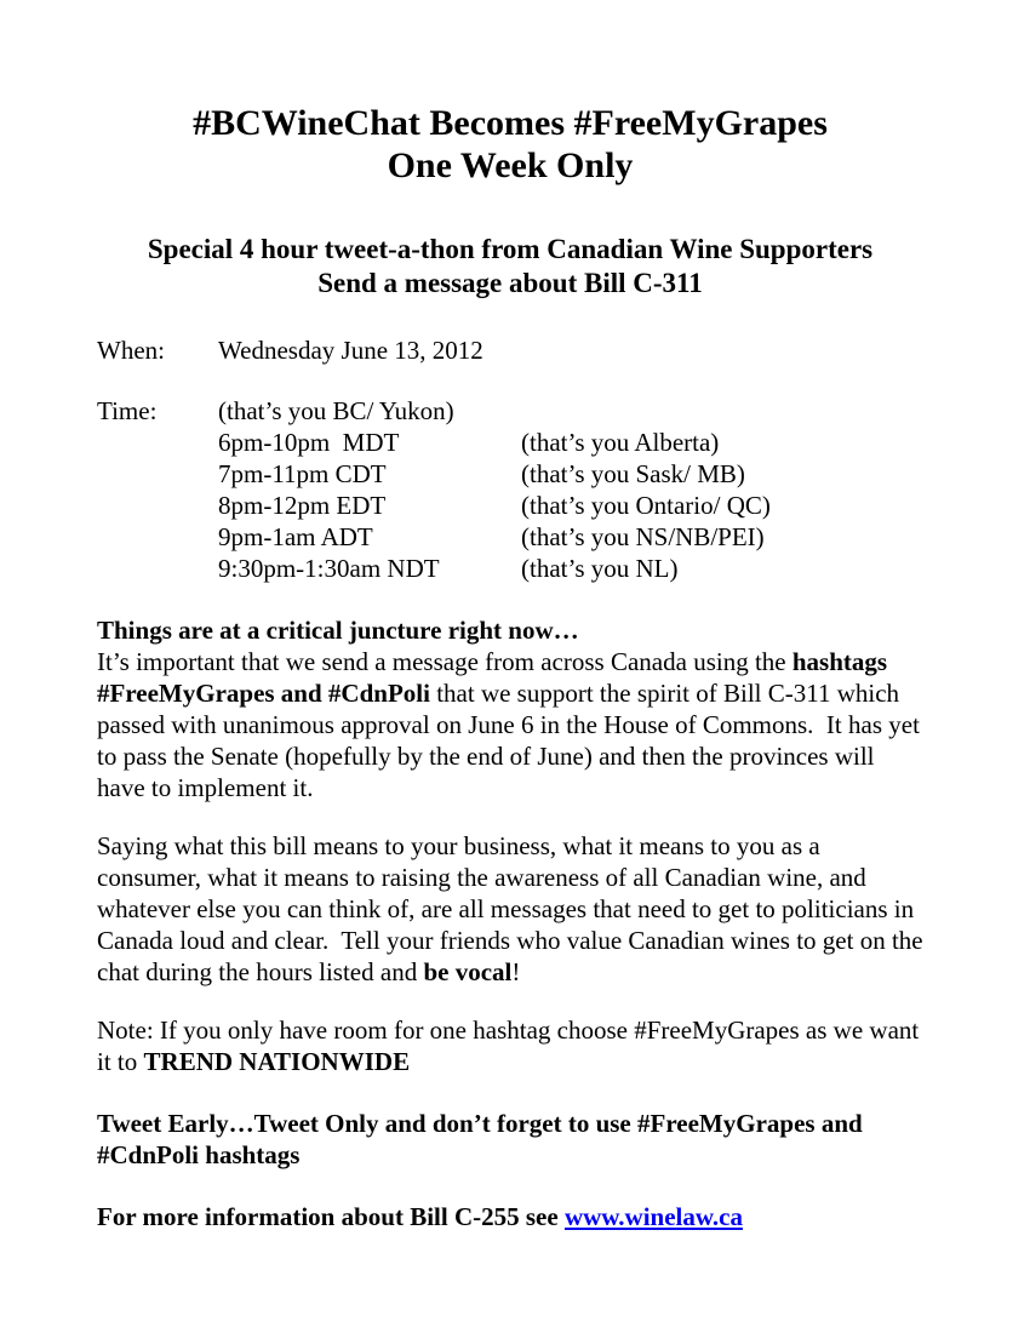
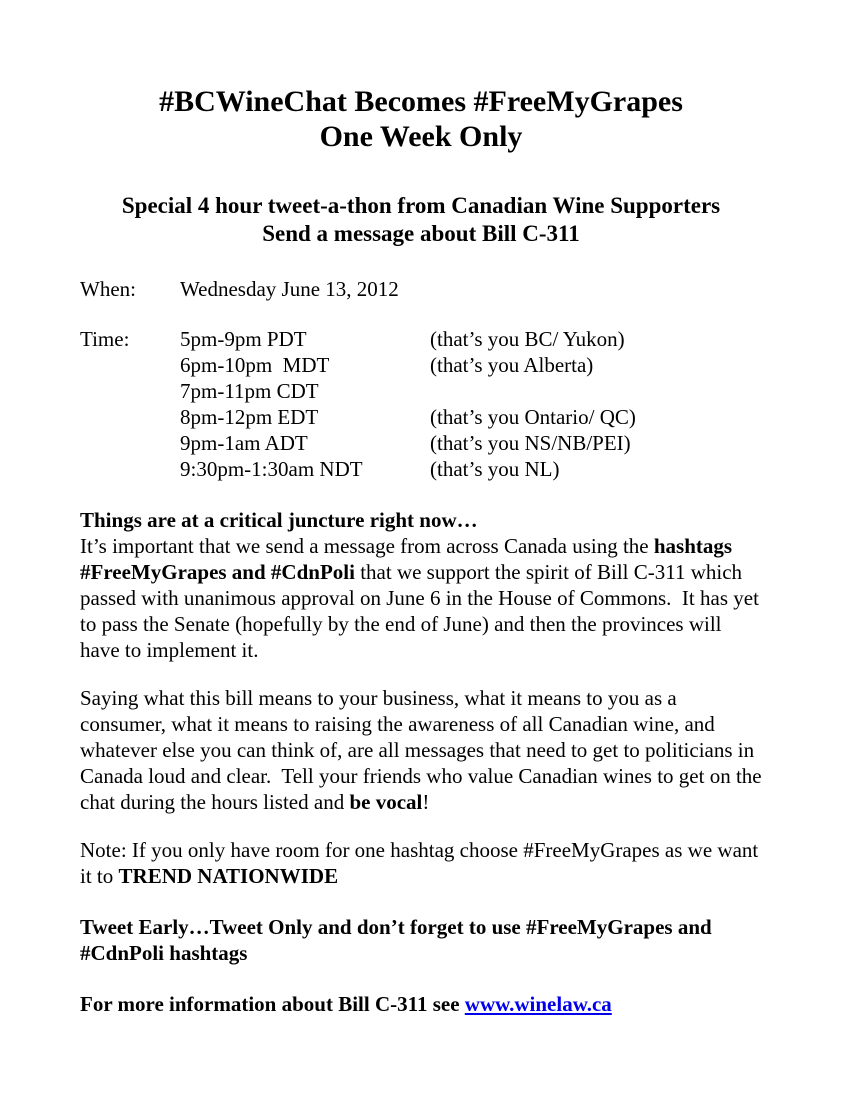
  #BCWineChat Becomes #FreeMyGrapes
  One Week Only
  Special 4 hour tweet-a-thon from Canadian Wine Supporters
  Send a message about Bill C-311
  When:
  Wednesday June 13, 2012
  Time:
+ 5pm-9pm PDT
  (that’s you BC/ Yukon)
  6pm-10pm MDT
  (that’s you Alberta)
  7pm-11pm CDT
- (that’s you Sask/ MB)
  8pm-12pm EDT
  (that’s you Ontario/ QC)
  9pm-1am ADT
  (that’s you NS/NB/PEI)
  9:30pm-1:30am NDT
  (that’s you NL)
  Things are at a critical juncture right now…
  It’s important that we send a message from across Canada using the hashtags #FreeMyGrapes and #CdnPoli that we support the spirit of Bill C-311 which passed with unanimous approval on June 6 in the House of Commons. It has yet to pass the Senate (hopefully by the end of June) and then the provinces will have to implement it.
  Saying what this bill means to your business, what it means to you as a consumer, what it means to raising the awareness of all Canadian wine, and whatever else you can think of, are all messages that need to get to politicians in Canada loud and clear. Tell your friends who value Canadian wines to get on the chat during the hours listed and be vocal!
  Note: If you only have room for one hashtag choose #FreeMyGrapes as we want it to TREND NATIONWIDE
  Tweet Early…Tweet Only and don’t forget to use #FreeMyGrapes and #CdnPoli hashtags
- For more information about Bill C-255 see www.winelaw.ca
+ For more information about Bill C-311 see www.winelaw.ca
